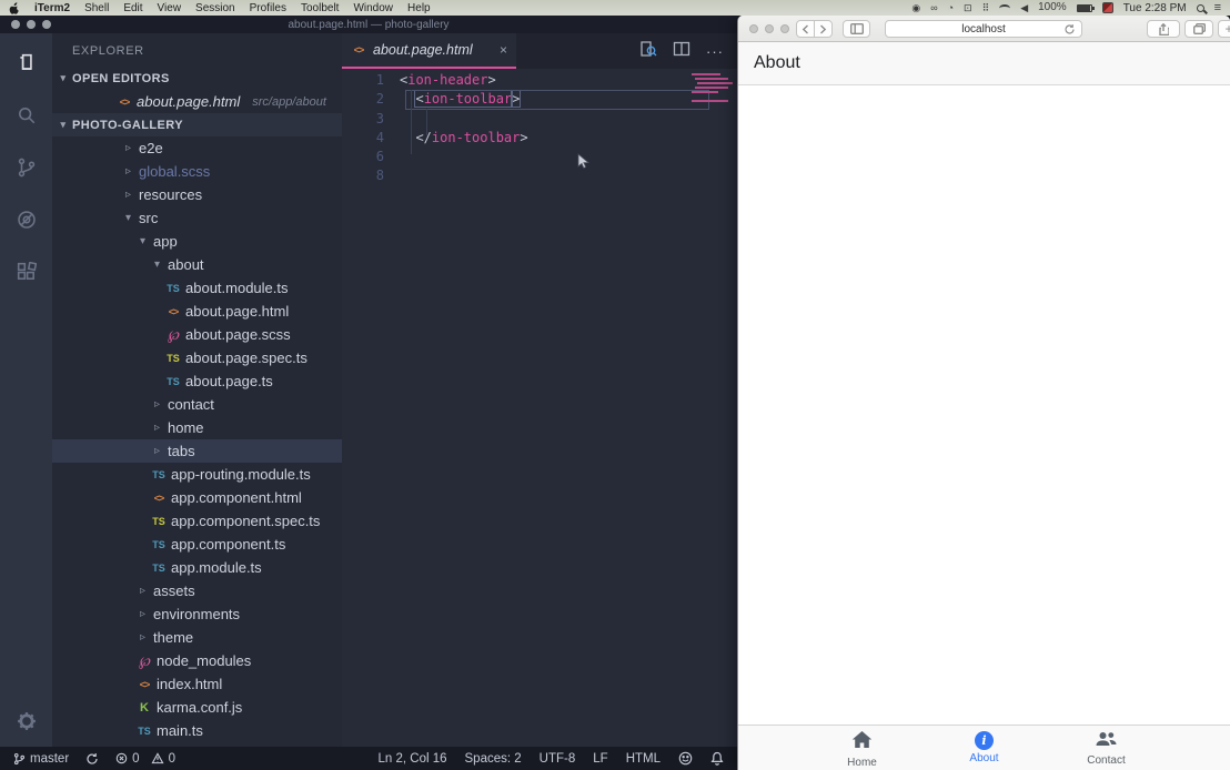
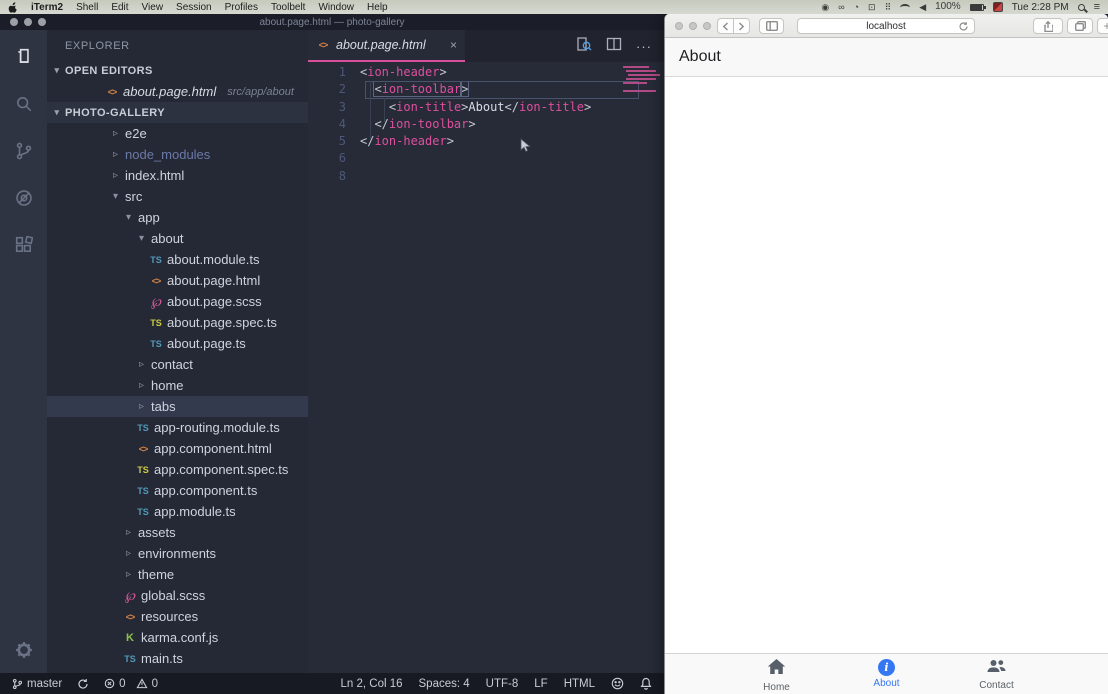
  iTerm2
  Shell
  Edit
  View
  Session
  Profiles
  Toolbelt
  Window
  Help
  ◉
  ∞
  ◔
  ⊡
  ⠿
  ◀
  100%
  Tue 2:28 PM
  ≡
  about.page.html — photo-gallery
  EXPLORER
  ▾
  OPEN EDITORS
  <>
  about.page.html
  src/app/about
  ▾
  PHOTO-GALLERY
  ▹
  e2e
  ▹
- global.scss
+ node_modules
  ▹
- resources
+ index.html
  ▾
  src
  ▾
  app
  ▾
  about
  TS
  about.module.ts
  <>
  about.page.html
  ℘
  about.page.scss
  TS
  about.page.spec.ts
  TS
  about.page.ts
  ▹
  contact
  ▹
  home
  ▹
  tabs
  TS
  app-routing.module.ts
  <>
  app.component.html
  TS
  app.component.spec.ts
  TS
  app.component.ts
  TS
  app.module.ts
  ▹
  assets
  ▹
  environments
  ▹
  theme
  ℘
- node_modules
+ global.scss
  <>
- index.html
+ resources
  K
  karma.conf.js
  TS
  main.ts
  <>
  about.page.html
  ×
  ···
  1
  <ion-header>
  2
  <ion-toolbar>
  3
+ <ion-title>About</ion-title>
  4
  </ion-toolbar>
+ 5
+ </ion-header>
  6
  8
  master
  0
  0
  Ln 2, Col 16
- Spaces: 2
+ Spaces: 4
  UTF-8
  LF
  HTML
  localhost
  +
  About
  Home
  i
  About
  Contact
